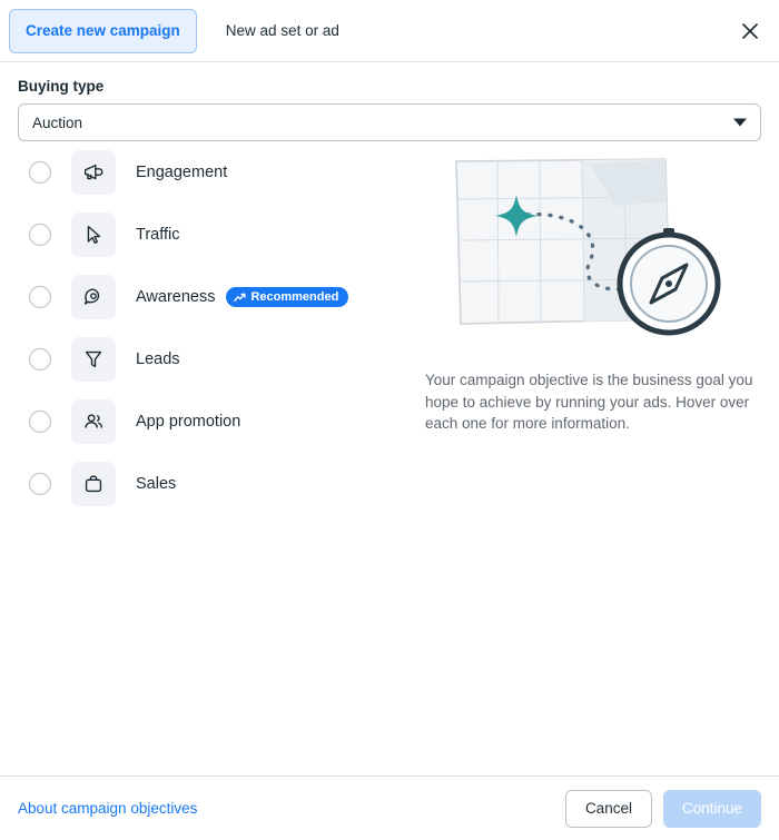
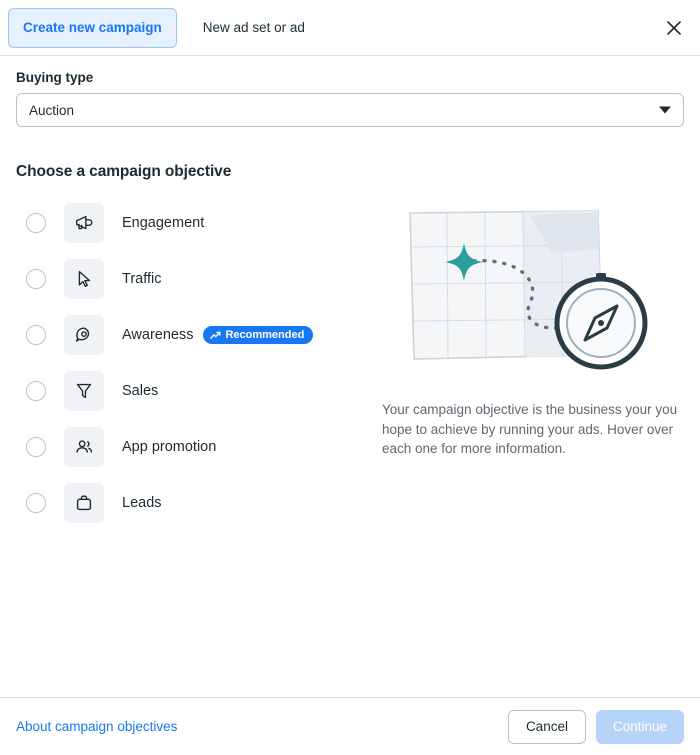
  Create new campaign
  New ad set or ad
  Buying type
  Auction
+ Choose a campaign objective
  Engagement
  Traffic
  Awareness
  Recommended
- Leads
+ Sales
  App promotion
- Sales
+ Leads
- Your campaign objective is the business goal you hope to achieve by running your ads. Hover over each one for more information.
+ Your campaign objective is the business your you hope to achieve by running your ads. Hover over each one for more information.
  About campaign objectives
  Cancel
  Continue
